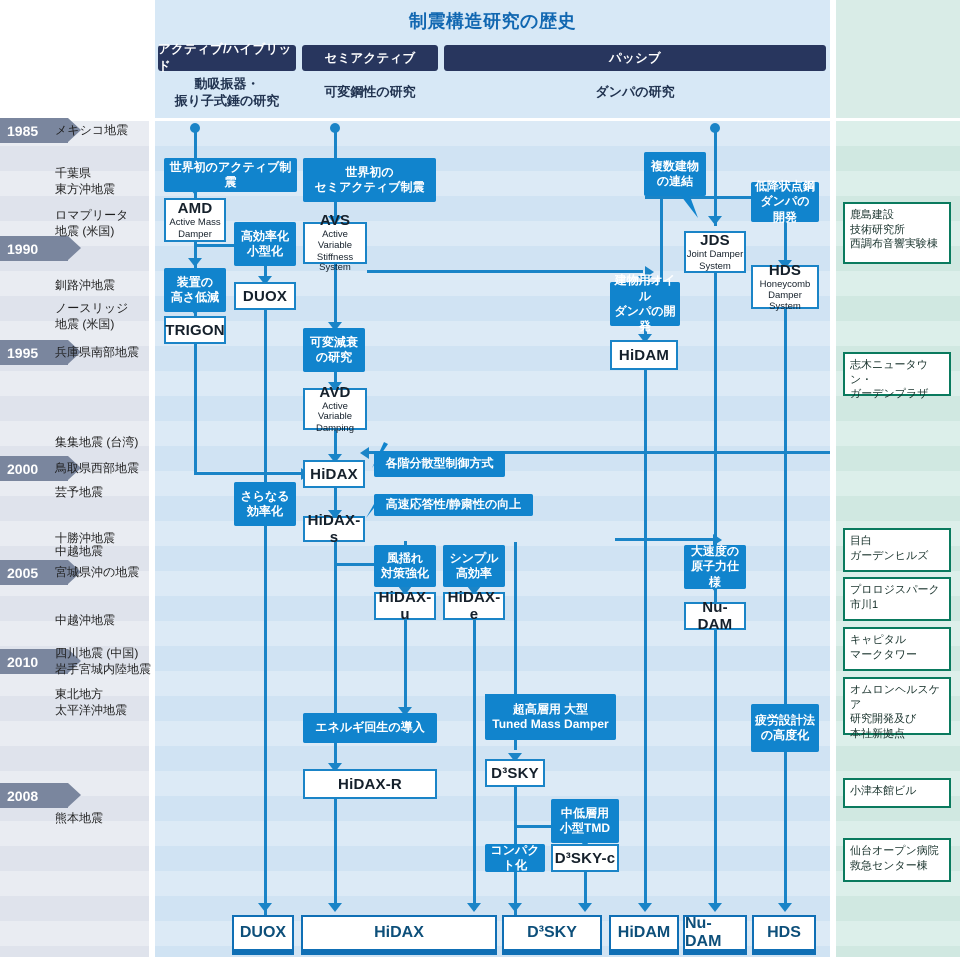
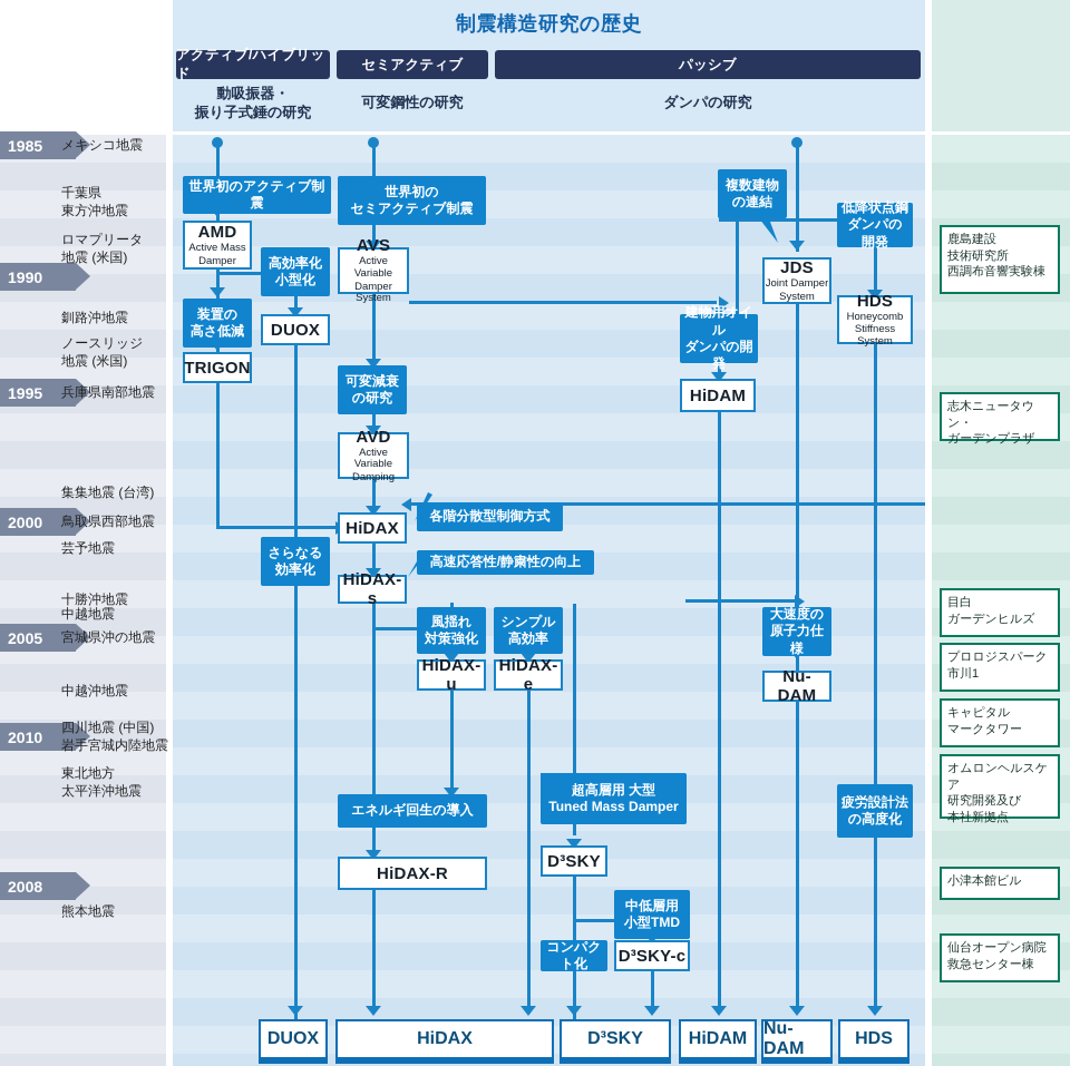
  制震構造研究の歴史
  アクティブ/ハイブリッド
  セミアクティブ
  パッシブ
  動吸振器・
  振り子式錘の研究
  可変鋼性の研究
  ダンパの研究
  1985
  1990
  1995
  2000
  2005
  2010
  2008
  メキシコ地震
  千葉県
  東方沖地震
  ロマプリータ
  地震 (米国)
  釧路沖地震
  ノースリッジ
  地震 (米国)
  兵庫県南部地震
  集集地震 (台湾)
  鳥取県西部地震
  芸予地震
  十勝沖地震
  中越地震
  宮城県沖の地震
  中越沖地震
  四川地震 (中国)
  岩手宮城内陸地震
  東北地方
  太平洋沖地震
  熊本地震
  AMD
  Active Mass
  Damper
  TRIGON
  DUOX
  AVS
  Active Variable
- Stiffness System
+ Damper System
  AVD
  Active Variable
  Damping
  HiDAX
  HiDAX-s
  HiDAX-u
  HiDAX-e
  HiDAX-R
  JDS
  Joint Damper
  System
  HDS
  Honeycomb
- Damper System
+ Stiffness System
  HiDAM
  Nu-DAM
  D³SKY
  D³SKY-c
  世界初のアクティブ制震
  世界初の
  セミアクティブ制震
  高効率化
  小型化
  装置の
  高さ低減
  可変減衰
  の研究
  さらなる
  効率化
  各階分散型制御方式
  高速応答性/静粛性の向上
  風揺れ
  対策強化
  シンプル
  高効率
  エネルギ回生の導入
  複数建物
  の連結
  低降状点鋼
  ダンパの開発
  建物用オイル
  ダンパの開発
  大速度の
  原子力仕様
  疲労設計法
  の高度化
  超高層用 大型
  Tuned Mass Damper
  中低層用
  小型TMD
  コンパクト化
  DUOX
  HiDAX
  D³SKY
  HiDAM
  Nu-DAM
  HDS
  鹿島建設
  技術研究所
  西調布音響実験棟
  志木ニュータウン・
  ガーデンプラザ
  目白
  ガーデンヒルズ
  プロロジスパーク
  市川1
  キャピタル
  マークタワー
  オムロンヘルスケア
  研究開発及び
  本社新拠点
  小津本館ビル
  仙台オープン病院
  救急センター棟
